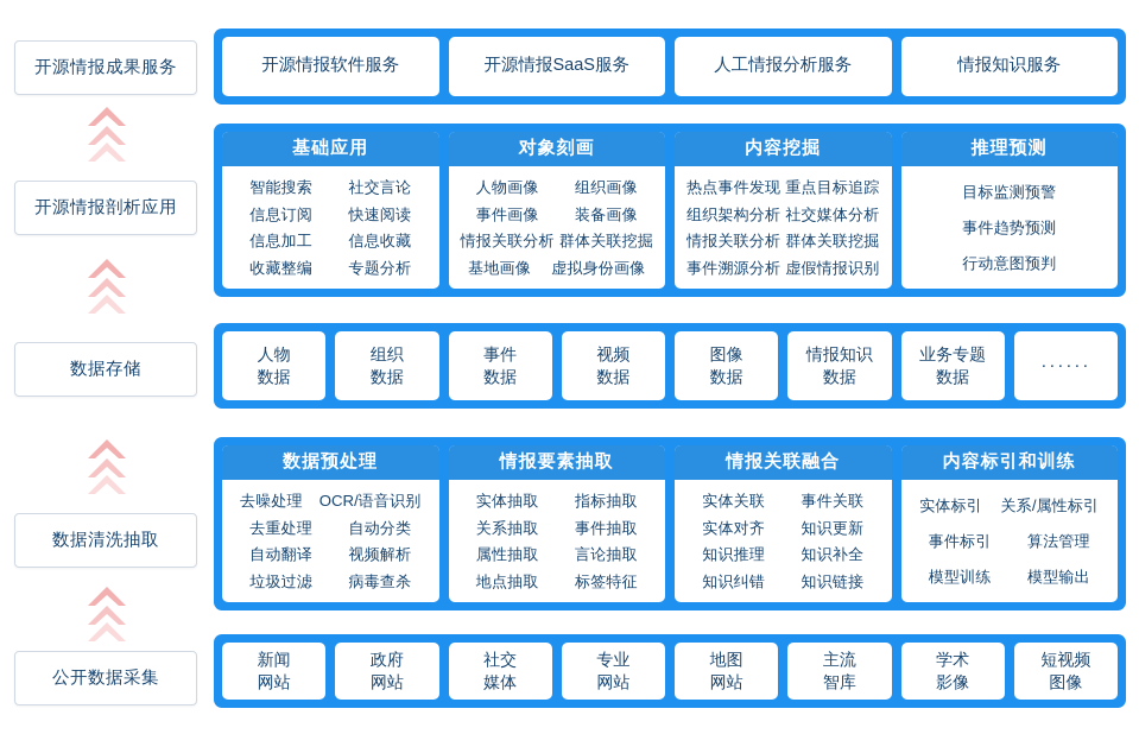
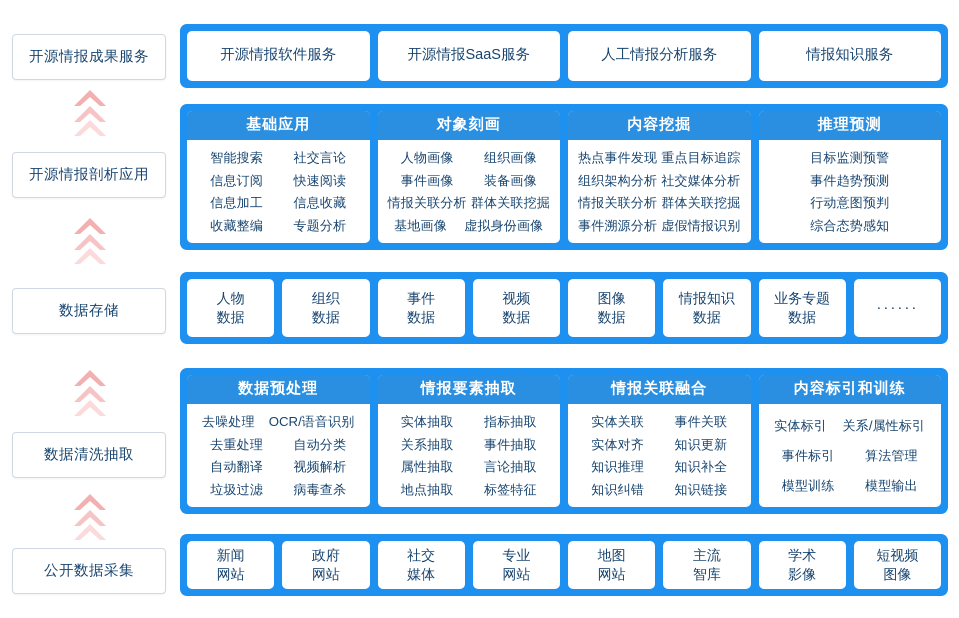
  开源情报成果服务
  开源情报剖析应用
  数据存储
  数据清洗抽取
  公开数据采集
  开源情报软件服务
  开源情报SaaS服务
  人工情报分析服务
  情报知识服务
  基础应用
  智能搜索
  社交言论
  信息订阅
  快速阅读
  信息加工
  信息收藏
  收藏整编
  专题分析
  对象刻画
  人物画像
  组织画像
  事件画像
  装备画像
  情报关联分析
  群体关联挖掘
  基地画像
  虚拟身份画像
  内容挖掘
  热点事件发现
  重点目标追踪
  组织架构分析
  社交媒体分析
  情报关联分析
  群体关联挖掘
  事件溯源分析
  虚假情报识别
  推理预测
  目标监测预警
  事件趋势预测
  行动意图预判
+ 综合态势感知
  人物
  数据
  组织
  数据
  事件
  数据
  视频
  数据
  图像
  数据
  情报知识
  数据
  业务专题
  数据
  ······
  数据预处理
  去噪处理
  OCR/语音识别
  去重处理
  自动分类
  自动翻译
  视频解析
  垃圾过滤
  病毒查杀
  情报要素抽取
  实体抽取
  指标抽取
  关系抽取
  事件抽取
  属性抽取
  言论抽取
  地点抽取
  标签特征
  情报关联融合
  实体关联
  事件关联
  实体对齐
  知识更新
  知识推理
  知识补全
  知识纠错
  知识链接
  内容标引和训练
  实体标引
  关系/属性标引
  事件标引
  算法管理
  模型训练
  模型输出
  新闻
  网站
  政府
  网站
  社交
  媒体
  专业
  网站
  地图
  网站
  主流
  智库
  学术
  影像
  短视频
  图像
